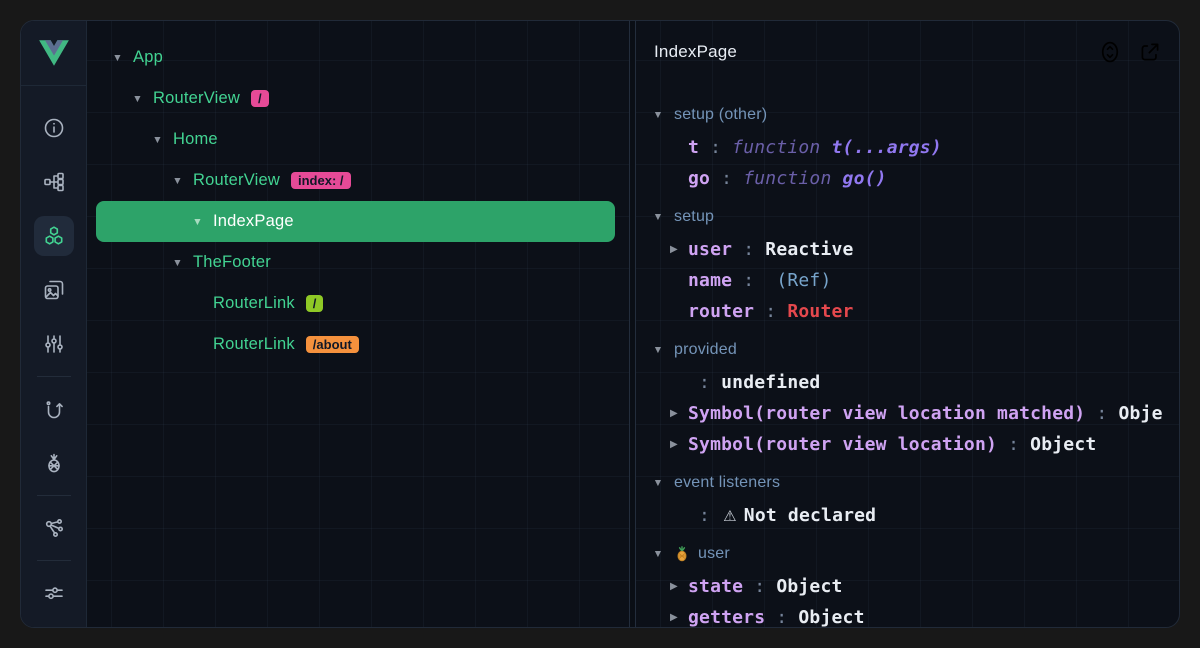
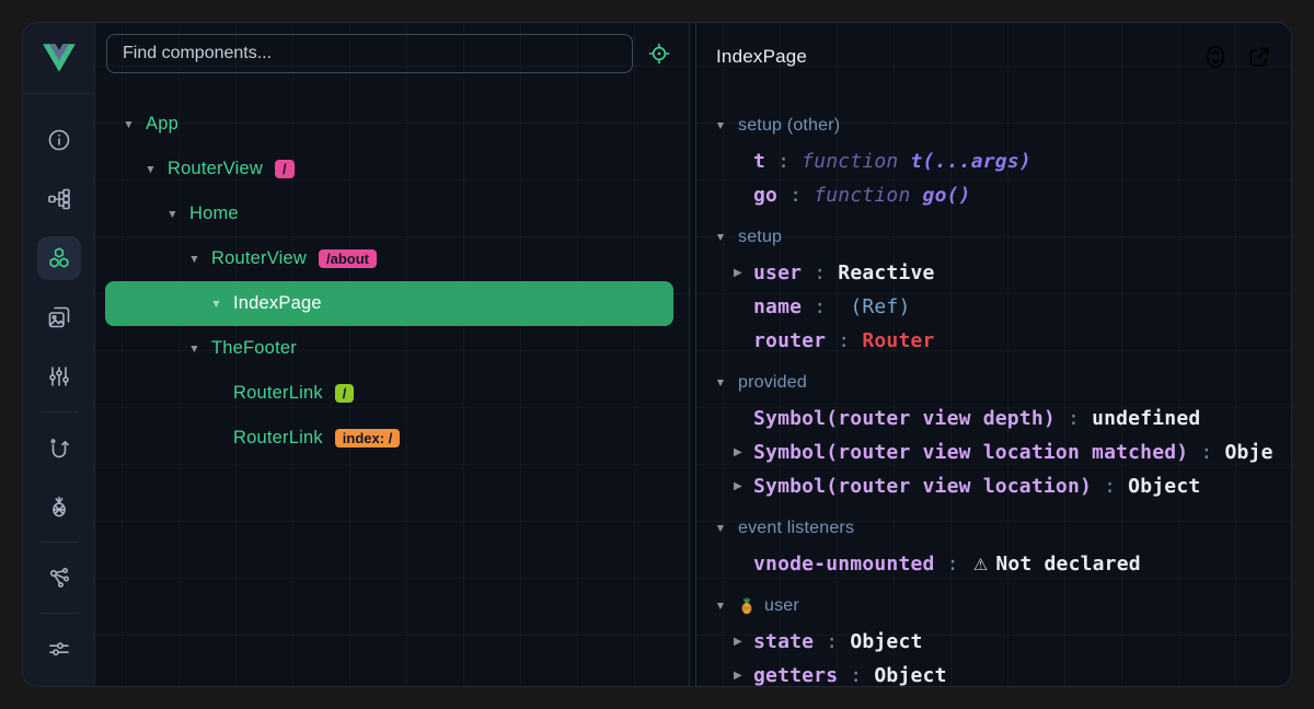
+ Find components...
  ▼
  App
  ▼
  RouterView
  /
  ▼
  Home
  ▼
  RouterView
- index: /
+ /about
  ▼
  IndexPage
  ▼
  TheFooter
  RouterLink
  /
  RouterLink
- /about
+ index: /
  IndexPage
  ▼
  setup (other)
  t
  :
  function
  t(...args)
  go
  :
  function
  go()
  ▼
  setup
  ▶
  user
  :
  Reactive
  name
  :
  (Ref)
  router
  :
  Router
  ▼
  provided
+ Symbol(router view depth)
  :
  undefined
  ▶
  Symbol(router view location matched)
  :
  Obje
  ▶
  Symbol(router view location)
  :
  Object
  ▼
  event listeners
+ vnode-unmounted
  :
  ⚠
  Not declared
  ▼
  user
  ▶
  state
  :
  Object
  ▶
  getters
  :
  Object
